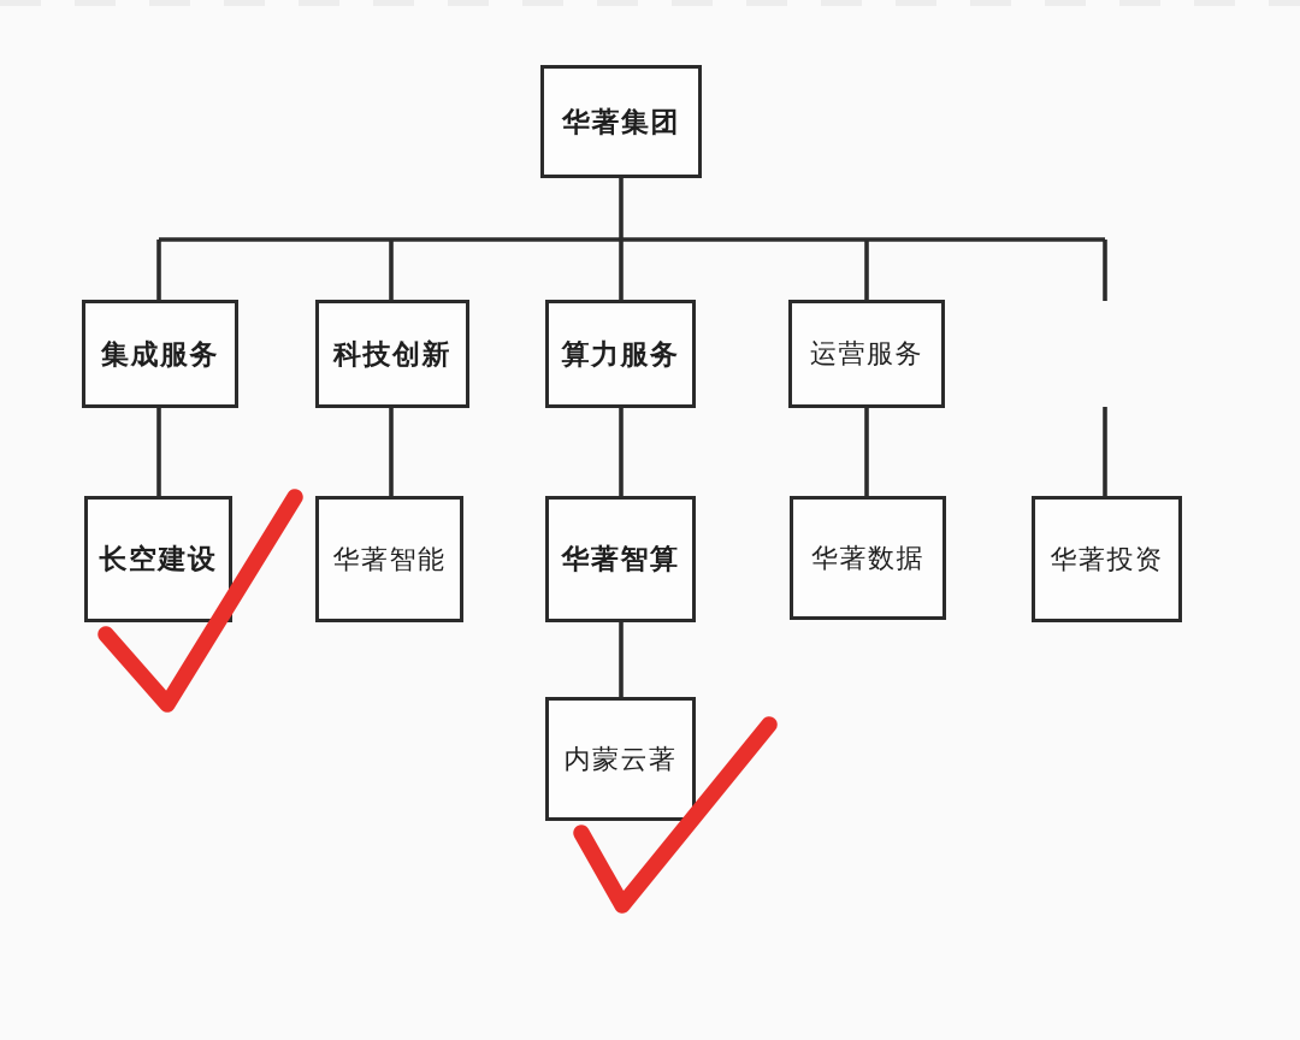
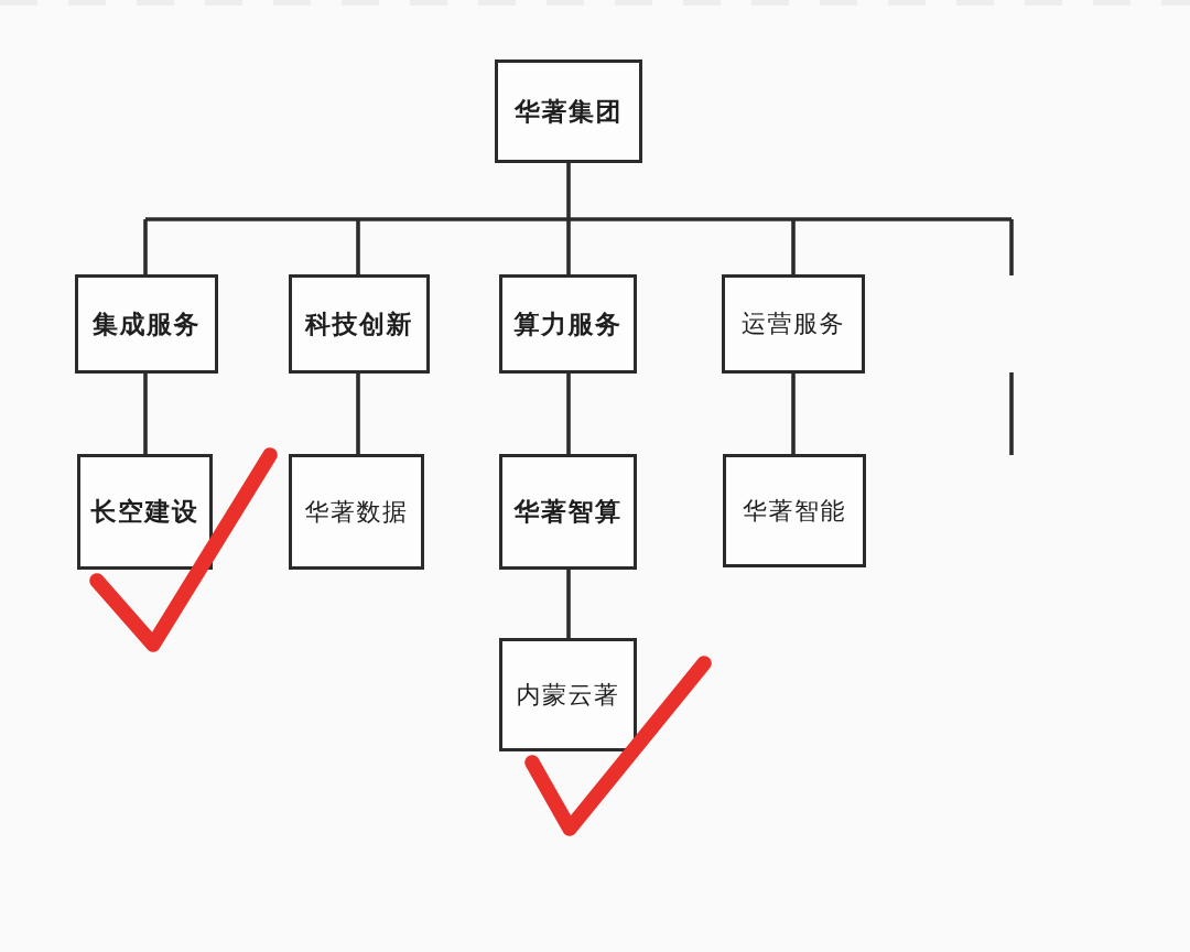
  华著集团
  集成服务
  科技创新
  算力服务
  运营服务
  长空建设
- 华著智能
+ 华著数据
  华著智算
- 华著数据
+ 华著智能
- 华著投资
  内蒙云著
